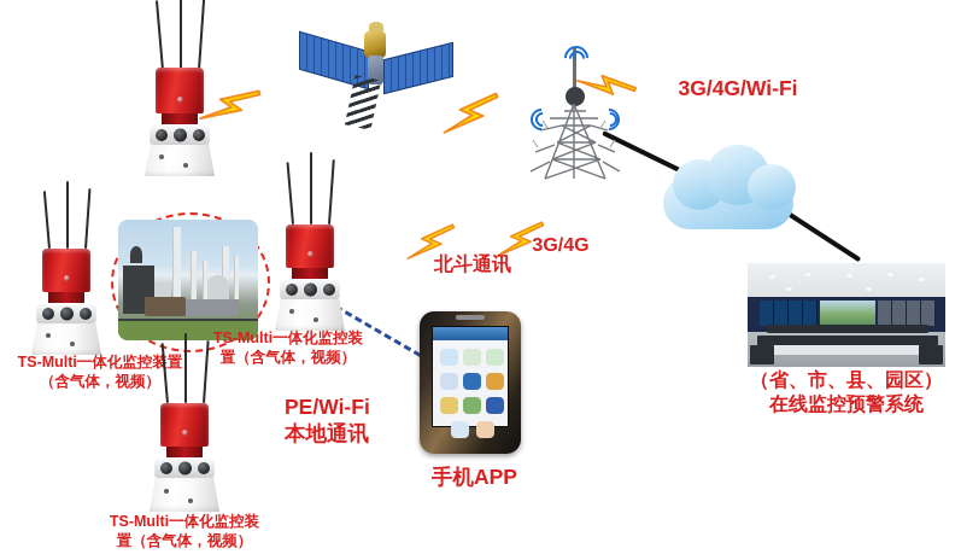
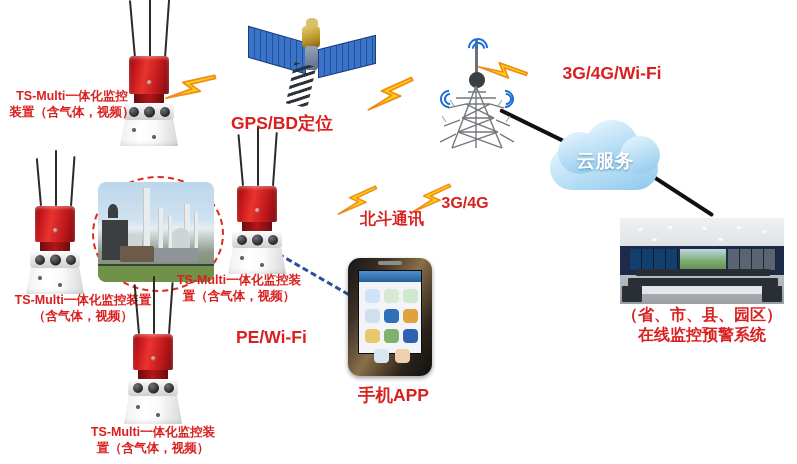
+ 云服务
  （省、市、县、园区）
  在线监控预警系统
  手机APP
+ TS-Multi一体化监控
+ 装置（含气体，视频）
  TS-Multi一体化监控装置
  （含气体，视频）
  TS-Multi一体化监控装
  置（含气体，视频）
  TS-Multi一体化监控装
  置（含气体，视频）
+ GPS/BD定位
  北斗通讯
  3G/4G
  3G/4G/Wi-Fi
  PE/Wi-Fi
- 本地通讯
